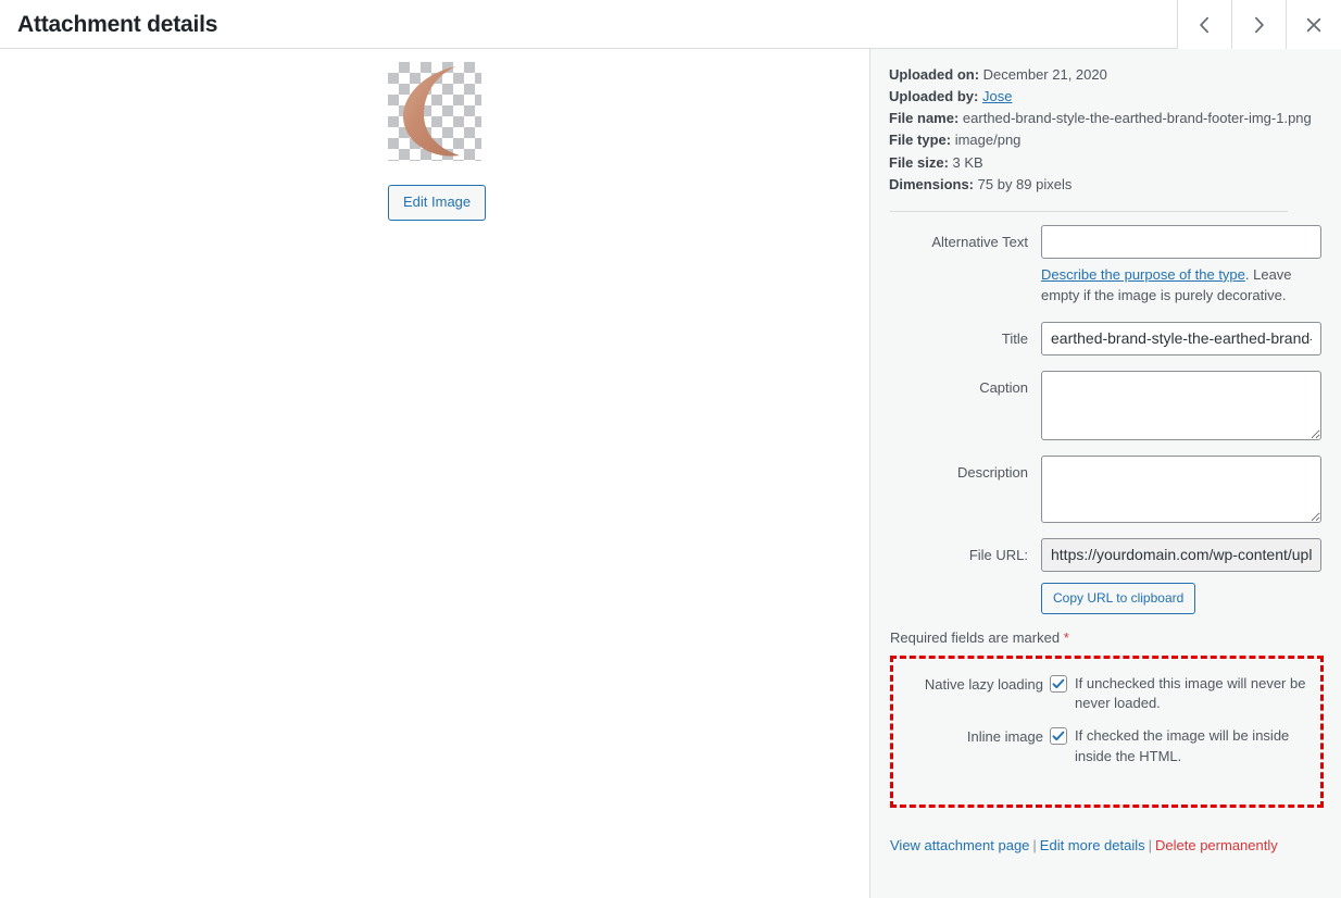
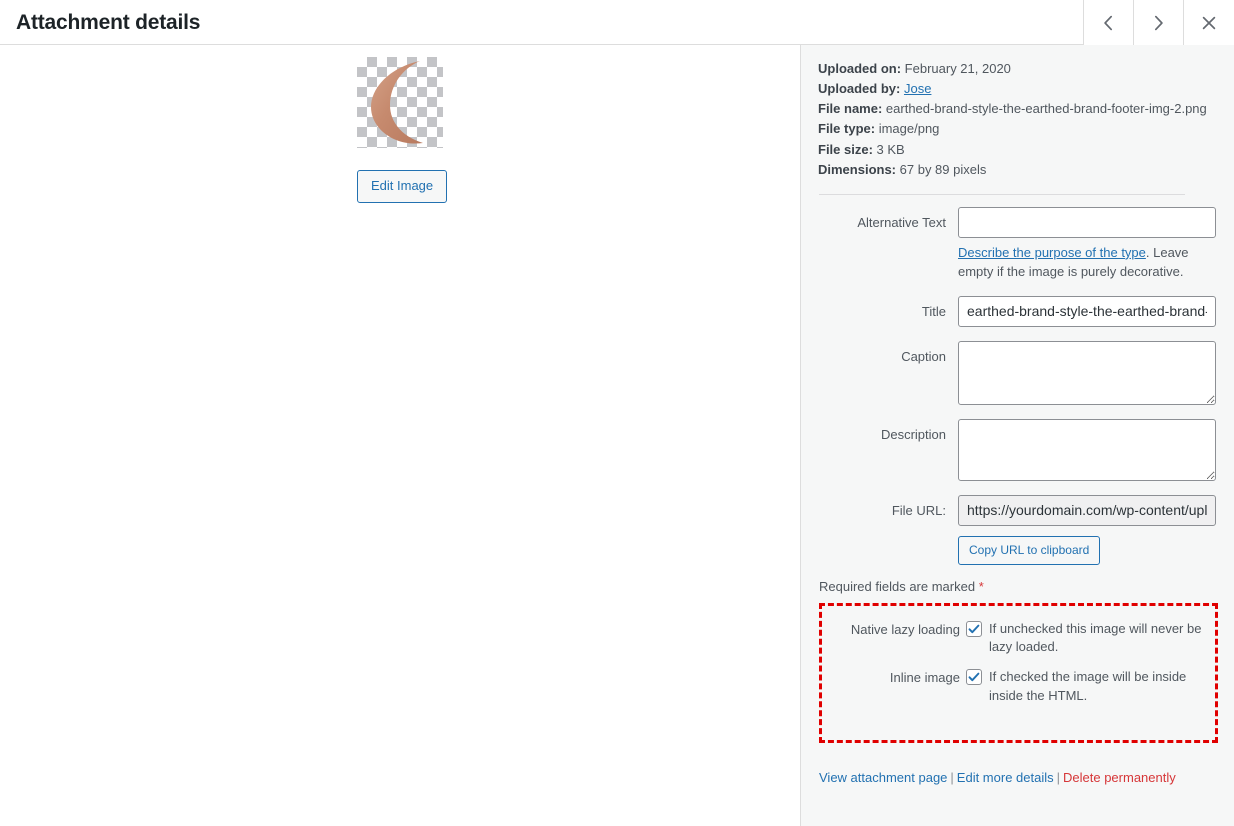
  Attachment details
  Edit Image
- Uploaded on: December 21, 2020
+ Uploaded on: February 21, 2020
  Uploaded by: Jose
- File name: earthed-brand-style-the-earthed-brand-footer-img-1.png
+ File name: earthed-brand-style-the-earthed-brand-footer-img-2.png
  File type: image/png
  File size: 3 KB
- Dimensions: 75 by 89 pixels
+ Dimensions: 67 by 89 pixels
  Alternative Text
  Describe the purpose of the type. Leave empty if the image is purely decorative.
  Title
  earthed-brand-style-the-earthed-brand
  Caption
  Description
  File URL:
  Required fields are marked *
  Native lazy loading
- If unchecked this image will never be never loaded.
+ If unchecked this image will never be lazy loaded.
  Inline image
  If checked the image will be inside inside the HTML.
  View attachment page | Edit more details | Delete permanently
